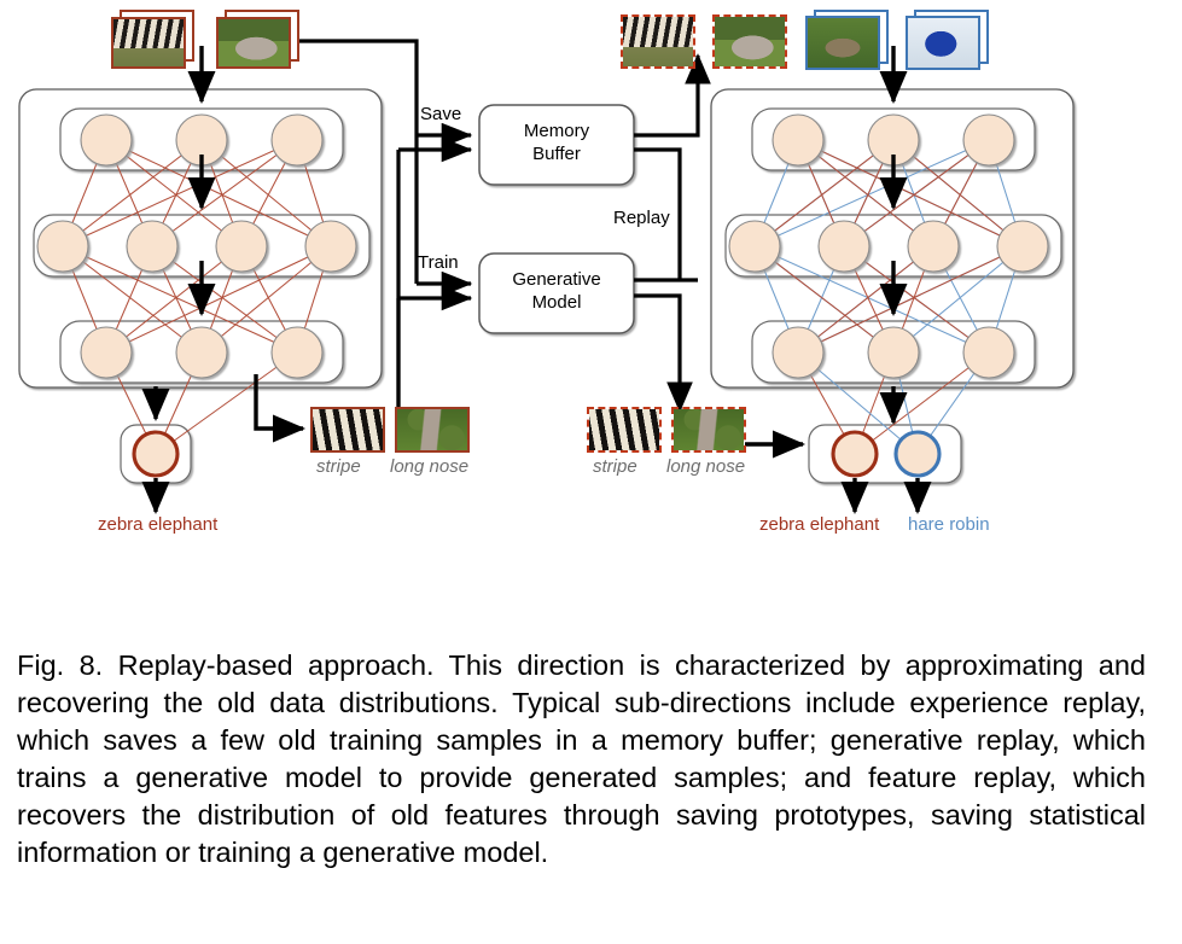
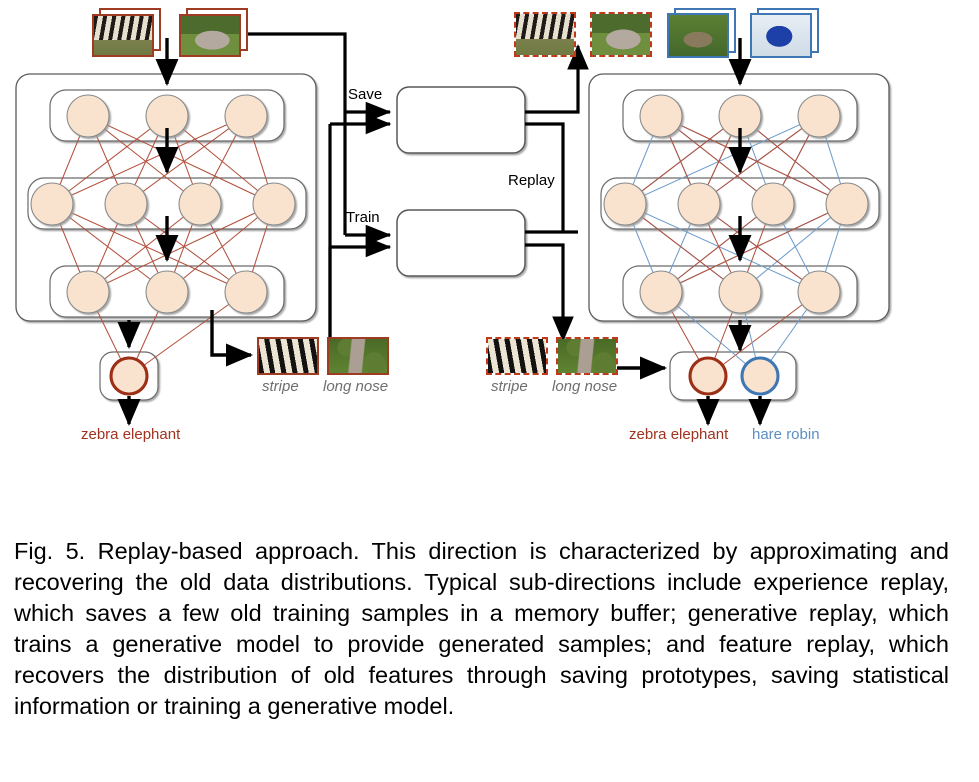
  Save
  Train
  Replay
- Memory
- Buffer
- Generative
- Model
  stripe
  long nose
  stripe
  long nose
  zebra elephant
  zebra elephant
  hare robin
- Fig. 8. Replay-based approach. This direction is characterized by approximating and recovering the old data distributions. Typical sub-directions include experience replay, which saves a few old training samples in a memory buffer; generative replay, which trains a generative model to provide generated samples; and feature replay, which recovers the distribution of old features through saving prototypes, saving statistical information or training a generative model.
+ Fig. 5. Replay-based approach. This direction is characterized by approximating and recovering the old data distributions. Typical sub-directions include experience replay, which saves a few old training samples in a memory buffer; generative replay, which trains a generative model to provide generated samples; and feature replay, which recovers the distribution of old features through saving prototypes, saving statistical information or training a generative model.
